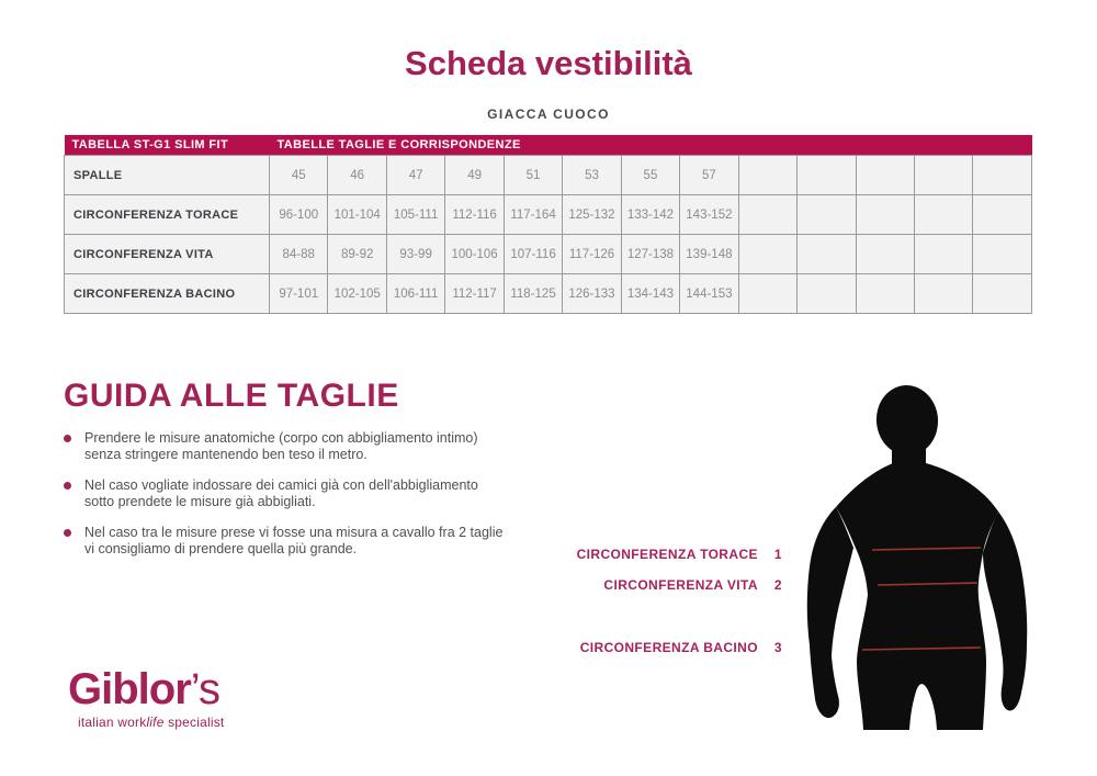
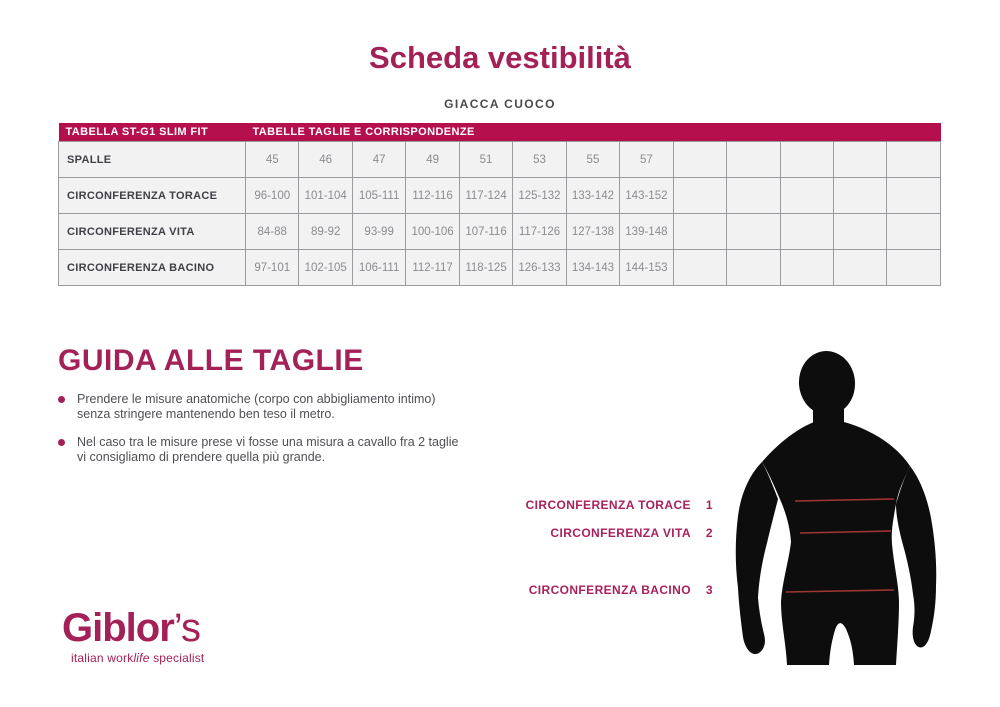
  Scheda vestibilità
  GIACCA CUOCO
  TABELLA ST-G1 SLIM FIT	TABELLE TAGLIE E CORRISPONDENZE
  SPALLE	45	46	47	49	51	53	55	57
- CIRCONFERENZA TORACE	96-100	101-104	105-111	112-116	117-164	125-132	133-142	143-152
+ CIRCONFERENZA TORACE	96-100	101-104	105-111	112-116	117-124	125-132	133-142	143-152
  CIRCONFERENZA VITA	84-88	89-92	93-99	100-106	107-116	117-126	127-138	139-148
  CIRCONFERENZA BACINO	97-101	102-105	106-111	112-117	118-125	126-133	134-143	144-153
  GUIDA ALLE TAGLIE
  Prendere le misure anatomiche (corpo con abbigliamento intimo) senza stringere mantenendo ben teso il metro.
- Nel caso vogliate indossare dei camici già con dell'abbigliamento sotto prendete le misure già abbigliati.
  Nel caso tra le misure prese vi fosse una misura a cavallo fra 2 taglie vi consigliamo di prendere quella più grande.
  CIRCONFERENZA TORACE
  1
  CIRCONFERENZA VITA
  2
  CIRCONFERENZA BACINO
  3
  Giblor’s
  italian worklife specialist
